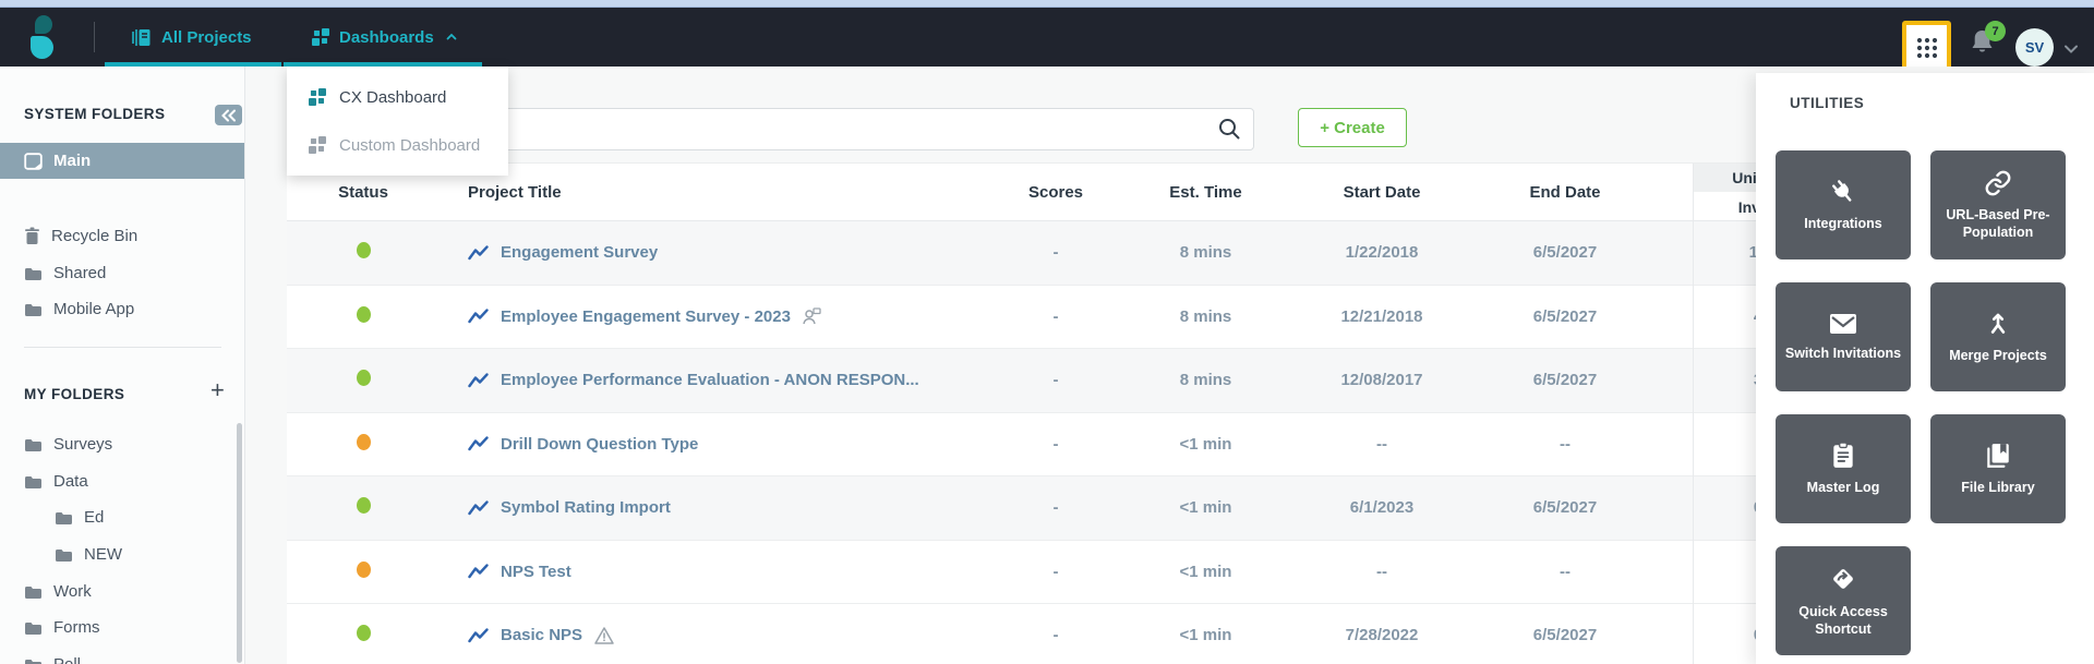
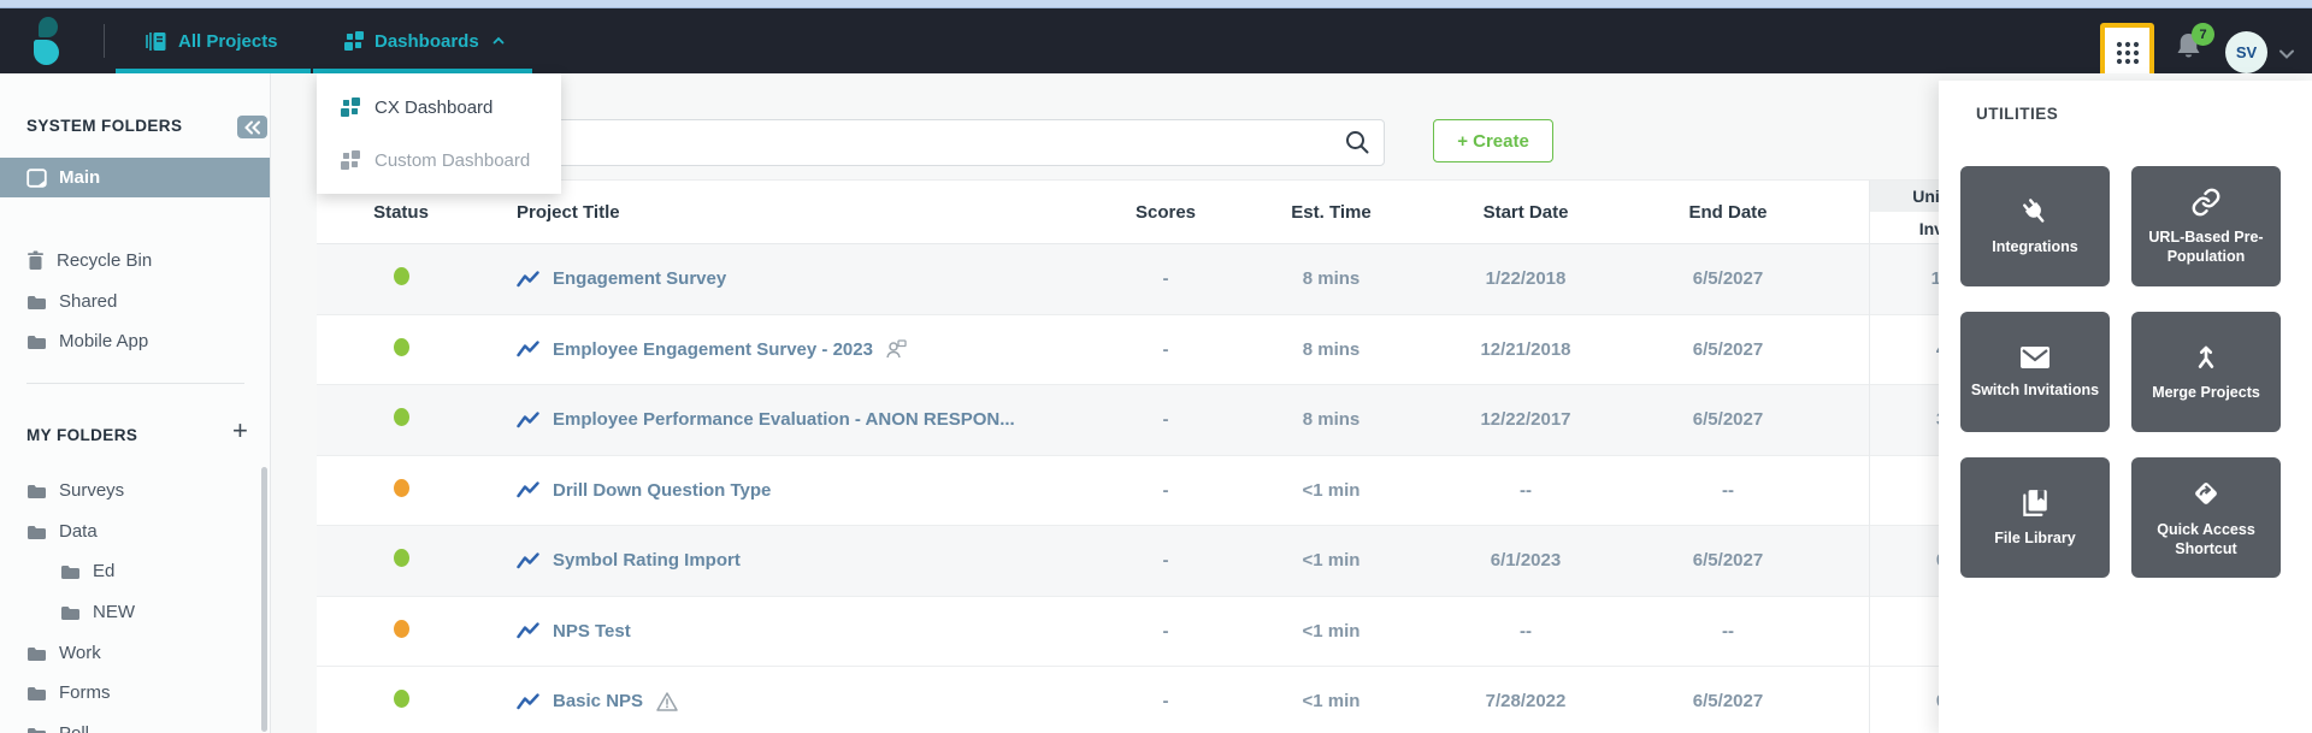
  All Projects
  Dashboards
  7
  SV
  CX Dashboard
  Custom Dashboard
  SYSTEM FOLDERS
  Main
  Recycle Bin
  Shared
  Mobile App
  MY FOLDERS
  +
  Surveys
  Data
  Ed
  NEW
  Work
  Forms
  + Create
  Status
  Project Title
  Scores
  Est. Time
  Start Date
  End Date
  Engagement Survey
  -
  8 mins
  1/22/2018
  6/5/2027
  Employee Engagement Survey - 2023
  -
  8 mins
  12/21/2018
  6/5/2027
  Employee Performance Evaluation - ANON RESPON...
  -
  8 mins
- 12/08/2017
+ 12/22/2017
  6/5/2027
  Drill Down Question Type
  -
  <1 min
  --
  --
  Symbol Rating Import
  -
  <1 min
  6/1/2023
  6/5/2027
  NPS Test
  -
  <1 min
  --
  --
  Basic NPS
  -
  <1 min
  7/28/2022
  6/5/2027
  UTILITIES
  Integrations
  URL-Based Pre-Population
  Switch Invitations
  Merge Projects
- Master Log
  File Library
  Quick Access Shortcut
